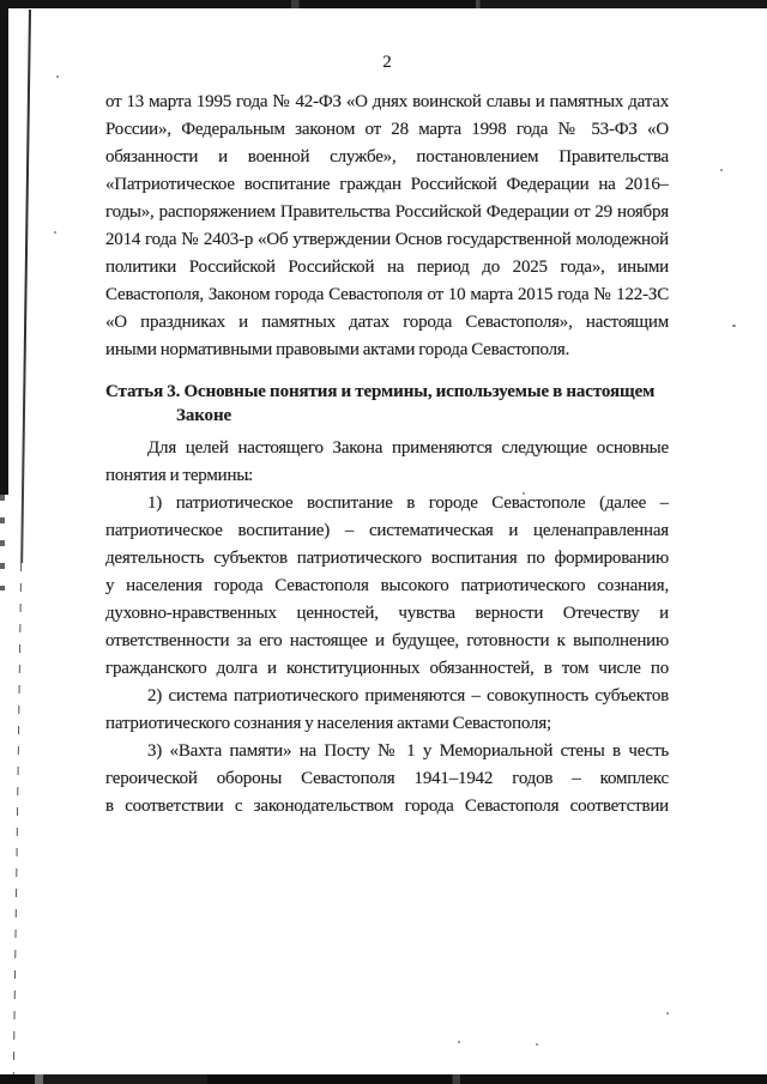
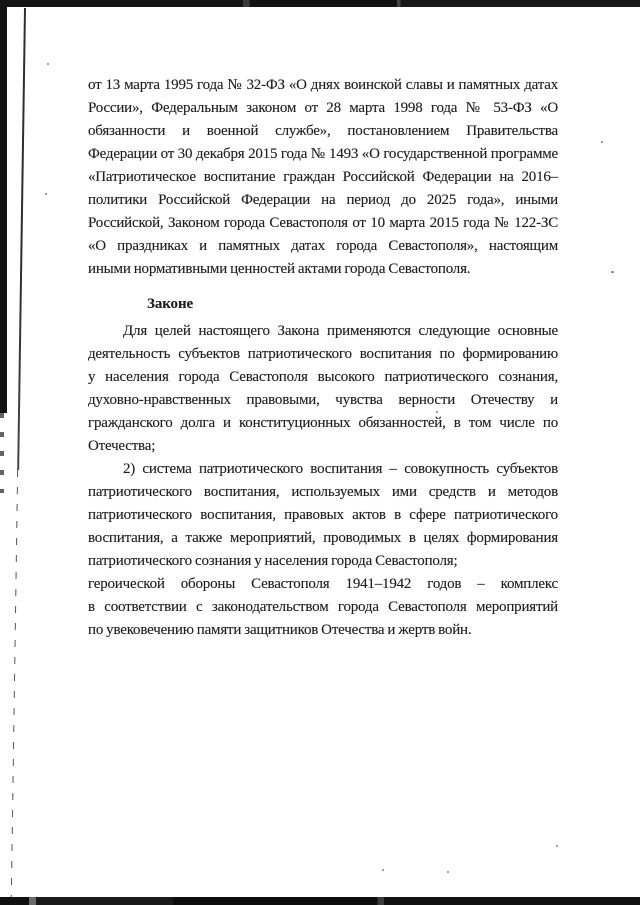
- 2
- от 13 марта 1995 года № 42-ФЗ «О днях воинской славы и памятных датах
+ от 13 марта 1995 года № 32-ФЗ «О днях воинской славы и памятных датах
  России», Федеральным законом от 28 марта 1998 года № 53-ФЗ «О
  обязанности и военной службе», постановлением Правительства
+ Федерации от 30 декабря 2015 года № 1493 «О государственной программе
  «Патриотическое воспитание граждан Российской Федерации на 2016–
- годы», распоряжением Правительства Российской Федерации от 29 ноября
- 2014 года № 2403-р «Об утверждении Основ государственной молодежной
- политики Российской Российской на период до 2025 года», иными
+ политики Российской Федерации на период до 2025 года», иными
- Севастополя, Законом города Севастополя от 10 марта 2015 года № 122-ЗС
+ Российской, Законом города Севастополя от 10 марта 2015 года № 122-ЗС
  «О праздниках и памятных датах города Севастополя», настоящим
- иными нормативными правовыми актами города Севастополя.
+ иными нормативными ценностей актами города Севастополя.
- Статья 3. Основные понятия и термины, используемые в настоящем
  Законе
  Для целей настоящего Закона применяются следующие основные
- понятия и термины:
- 1) патриотическое воспитание в городе Севастополе (далее –
- патриотическое воспитание) – систематическая и целенаправленная
  деятельность субъектов патриотического воспитания по формированию
  у населения города Севастополя высокого патриотического сознания,
- духовно-нравственных ценностей, чувства верности Отечеству и
+ духовно-нравственных правовыми, чувства верности Отечеству и
- ответственности за его настоящее и будущее, готовности к выполнению
  гражданского долга и конституционных обязанностей, в том числе по
+ Отечества;
- 2) система патриотического применяются – совокупность субъектов
+ 2) система патриотического воспитания – совокупность субъектов
+ патриотического воспитания, используемых ими средств и методов
+ патриотического воспитания, правовых актов в сфере патриотического
+ воспитания, а также мероприятий, проводимых в целях формирования
- патриотического сознания у населения актами Севастополя;
+ патриотического сознания у населения города Севастополя;
- 3) «Вахта памяти» на Посту № 1 у Мемориальной стены в честь
  героической обороны Севастополя 1941–1942 годов – комплекс
- в соответствии с законодательством города Севастополя соответствии
+ в соответствии с законодательством города Севастополя мероприятий
+ по увековечению памяти защитников Отечества и жертв войн.
